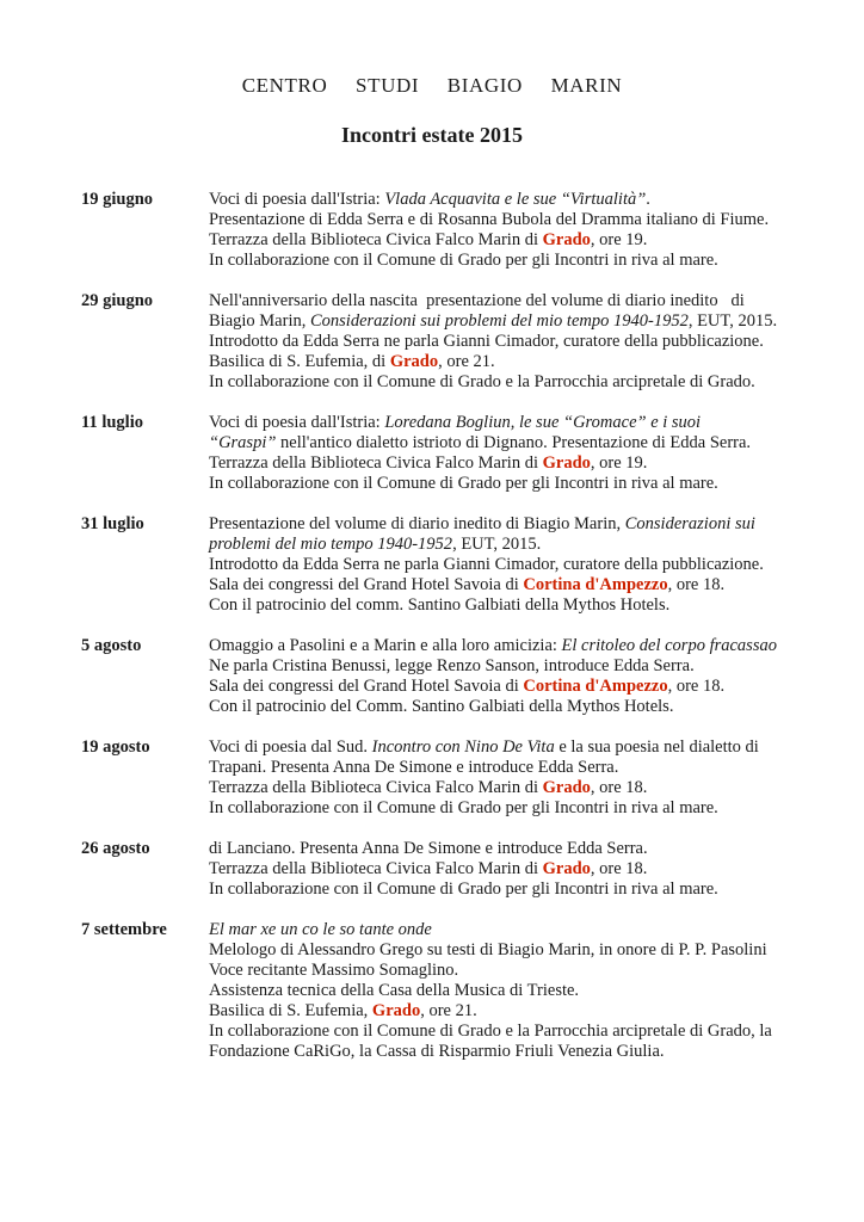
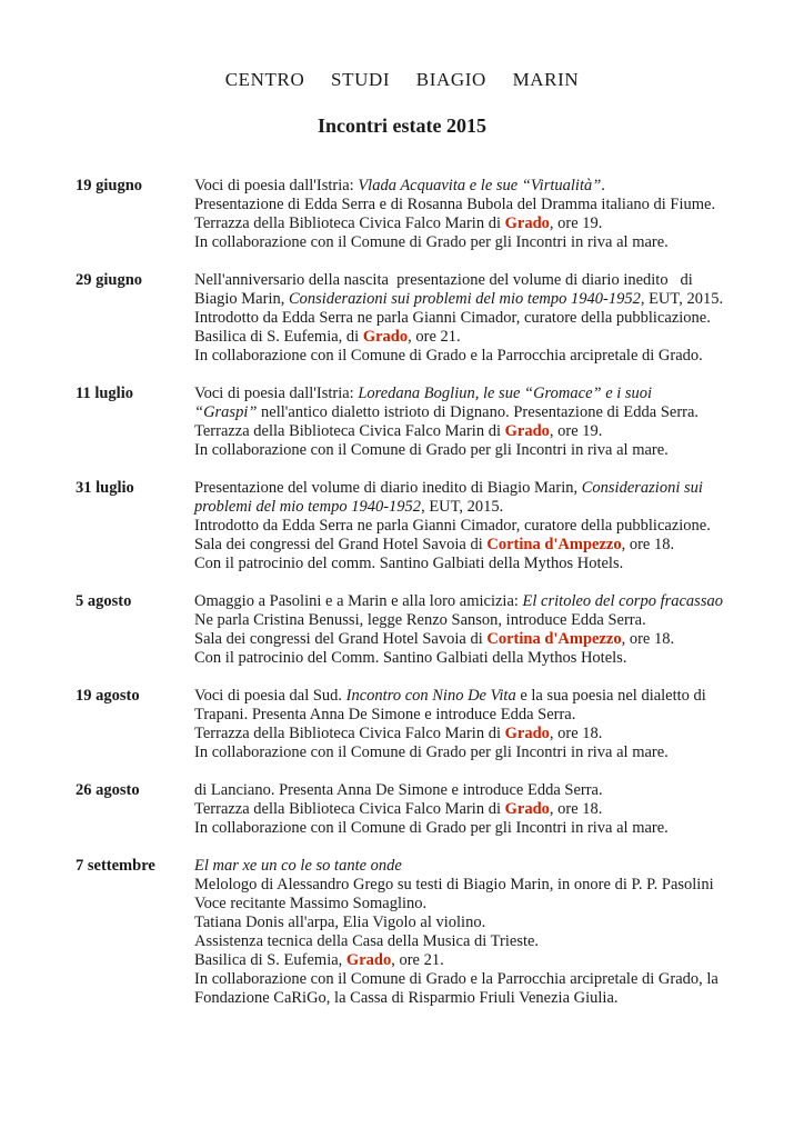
  CENTRO STUDI BIAGIO MARIN
  Incontri estate 2015
  19 giugno
  Voci di poesia dall'Istria: Vlada Acquavita e le sue “Virtualità”.
  Presentazione di Edda Serra e di Rosanna Bubola del Dramma italiano di Fiume.
  Terrazza della Biblioteca Civica Falco Marin di Grado, ore 19.
  In collaborazione con il Comune di Grado per gli Incontri in riva al mare.
  29 giugno
  Nell'anniversario della nascita presentazione del volume di diario inedito di
  Biagio Marin, Considerazioni sui problemi del mio tempo 1940-1952, EUT, 2015.
  Introdotto da Edda Serra ne parla Gianni Cimador, curatore della pubblicazione.
  Basilica di S. Eufemia, di Grado, ore 21.
  In collaborazione con il Comune di Grado e la Parrocchia arcipretale di Grado.
  11 luglio
  Voci di poesia dall'Istria: Loredana Bogliun, le sue “Gromace” e i suoi
  “Graspi” nell'antico dialetto istrioto di Dignano. Presentazione di Edda Serra.
  Terrazza della Biblioteca Civica Falco Marin di Grado, ore 19.
  In collaborazione con il Comune di Grado per gli Incontri in riva al mare.
  31 luglio
  Presentazione del volume di diario inedito di Biagio Marin, Considerazioni sui
  problemi del mio tempo 1940-1952, EUT, 2015.
  Introdotto da Edda Serra ne parla Gianni Cimador, curatore della pubblicazione.
  Sala dei congressi del Grand Hotel Savoia di Cortina d'Ampezzo, ore 18.
  Con il patrocinio del comm. Santino Galbiati della Mythos Hotels.
  5 agosto
  Omaggio a Pasolini e a Marin e alla loro amicizia: El critoleo del corpo fracassao
  Ne parla Cristina Benussi, legge Renzo Sanson, introduce Edda Serra.
  Sala dei congressi del Grand Hotel Savoia di Cortina d'Ampezzo, ore 18.
  Con il patrocinio del Comm. Santino Galbiati della Mythos Hotels.
  19 agosto
  Voci di poesia dal Sud. Incontro con Nino De Vita e la sua poesia nel dialetto di
  Trapani. Presenta Anna De Simone e introduce Edda Serra.
  Terrazza della Biblioteca Civica Falco Marin di Grado, ore 18.
  In collaborazione con il Comune di Grado per gli Incontri in riva al mare.
  26 agosto
  di Lanciano. Presenta Anna De Simone e introduce Edda Serra.
  Terrazza della Biblioteca Civica Falco Marin di Grado, ore 18.
  In collaborazione con il Comune di Grado per gli Incontri in riva al mare.
  7 settembre
  El mar xe un co le so tante onde
  Melologo di Alessandro Grego su testi di Biagio Marin, in onore di P. P. Pasolini
  Voce recitante Massimo Somaglino.
+ Tatiana Donis all'arpa, Elia Vigolo al violino.
  Assistenza tecnica della Casa della Musica di Trieste.
  Basilica di S. Eufemia, Grado, ore 21.
  In collaborazione con il Comune di Grado e la Parrocchia arcipretale di Grado, la
  Fondazione CaRiGo, la Cassa di Risparmio Friuli Venezia Giulia.
